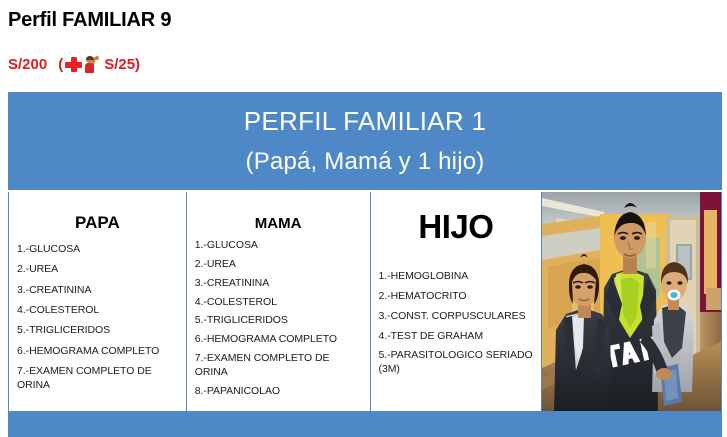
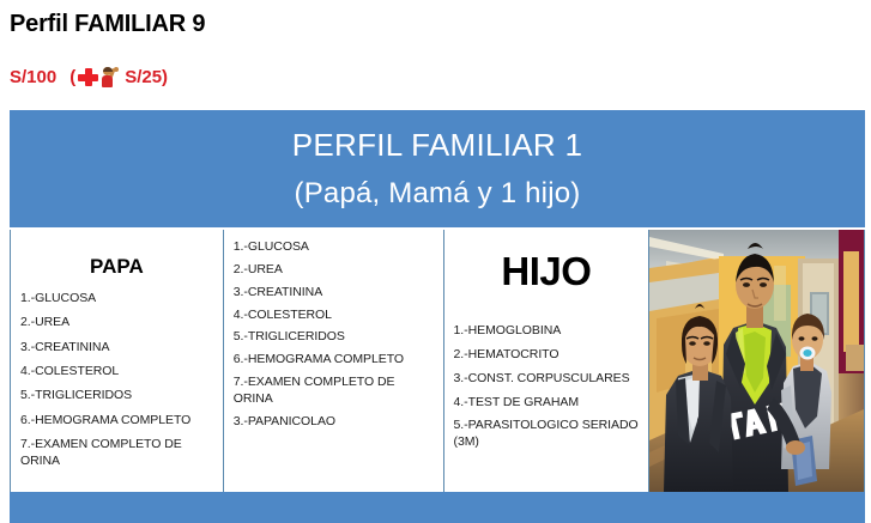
  Perfil FAMILIAR 9
- S/200
+ S/100
  (
  S/25)
  PERFIL FAMILIAR 1
  (Papá, Mamá y 1 hijo)
  PAPA
  1.-GLUCOSA
  2.-UREA
  3.-CREATININA
  4.-COLESTEROL
  5.-TRIGLICERIDOS
  6.-HEMOGRAMA COMPLETO
  7.-EXAMEN COMPLETO DE ORINA
- MAMA
  1.-GLUCOSA
  2.-UREA
  3.-CREATININA
  4.-COLESTEROL
  5.-TRIGLICERIDOS
  6.-HEMOGRAMA COMPLETO
  7.-EXAMEN COMPLETO DE ORINA
- 8.-PAPANICOLAO
+ 3.-PAPANICOLAO
  HIJO
  1.-HEMOGLOBINA
  2.-HEMATOCRITO
  3.-CONST. CORPUSCULARES
  4.-TEST DE GRAHAM
  5.-PARASITOLOGICO SERIADO (3M)
